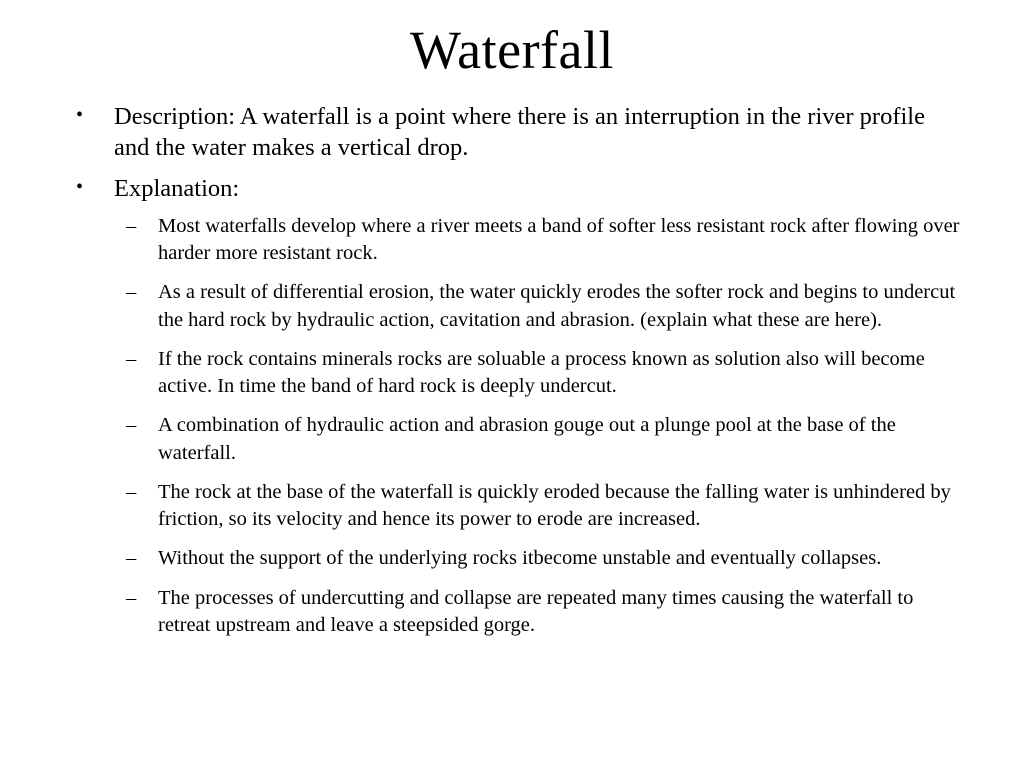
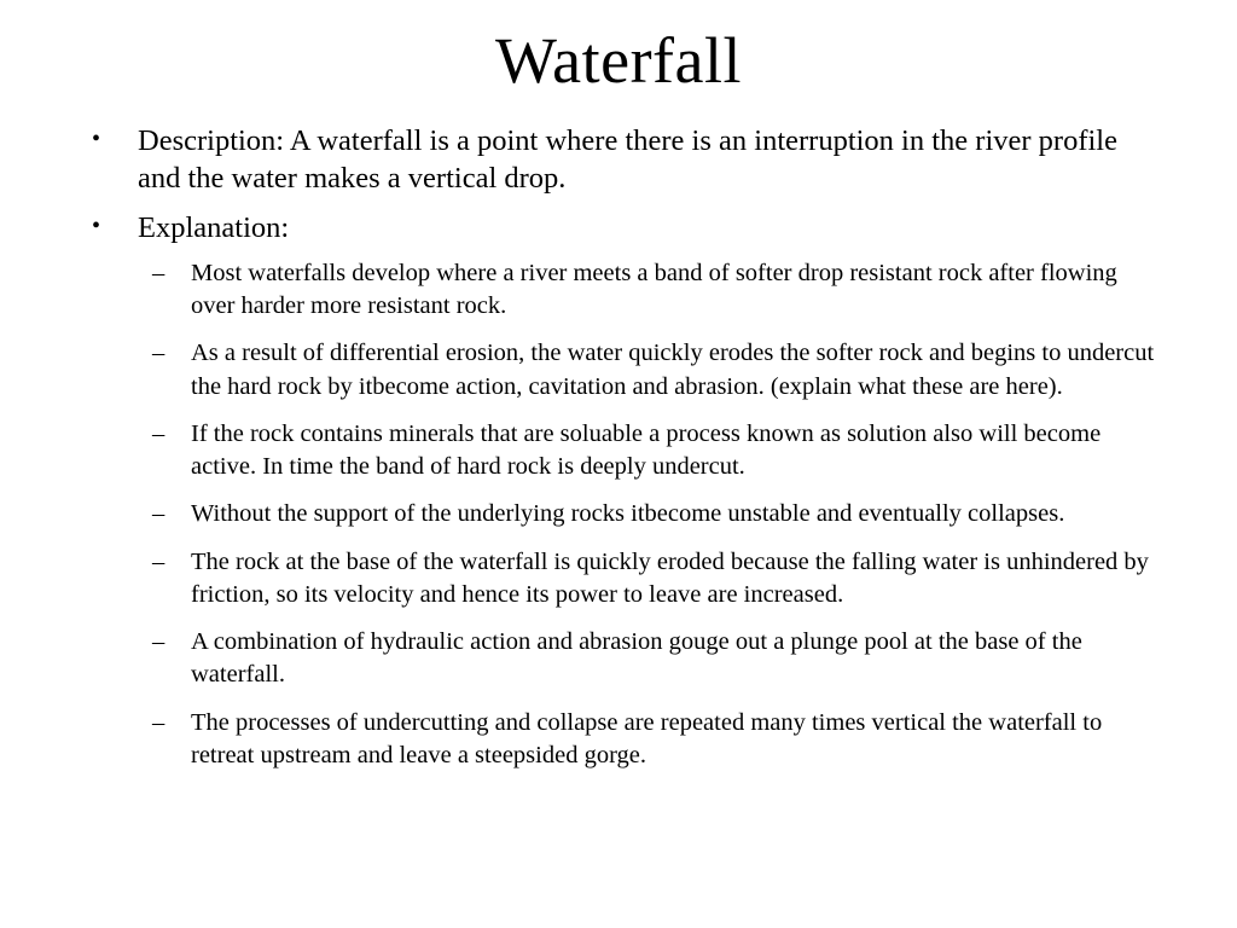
  Waterfall
  •
  Description: A waterfall is a point where there is an interruption in the river profile and the water makes a vertical drop.
  •
  Explanation:
  –
- Most waterfalls develop where a river meets a band of softer less resistant rock after flowing over harder more resistant rock.
+ Most waterfalls develop where a river meets a band of softer drop resistant rock after flowing over harder more resistant rock.
  –
- As a result of differential erosion, the water quickly erodes the softer rock and begins to undercut the hard rock by hydraulic action, cavitation and abrasion. (explain what these are here).
+ As a result of differential erosion, the water quickly erodes the softer rock and begins to undercut the hard rock by itbecome action, cavitation and abrasion. (explain what these are here).
  –
- If the rock contains minerals rocks are soluable a process known as solution also will become active. In time the band of hard rock is deeply undercut.
+ If the rock contains minerals that are soluable a process known as solution also will become active. In time the band of hard rock is deeply undercut.
  –
- A combination of hydraulic action and abrasion gouge out a plunge pool at the base of the waterfall.
+ Without the support of the underlying rocks itbecome unstable and eventually collapses.
  –
- The rock at the base of the waterfall is quickly eroded because the falling water is unhindered by friction, so its velocity and hence its power to erode are increased.
+ The rock at the base of the waterfall is quickly eroded because the falling water is unhindered by friction, so its velocity and hence its power to leave are increased.
  –
- Without the support of the underlying rocks itbecome unstable and eventually collapses.
+ A combination of hydraulic action and abrasion gouge out a plunge pool at the base of the waterfall.
  –
- The processes of undercutting and collapse are repeated many times causing the waterfall to retreat upstream and leave a steepsided gorge.
+ The processes of undercutting and collapse are repeated many times vertical the waterfall to retreat upstream and leave a steepsided gorge.
